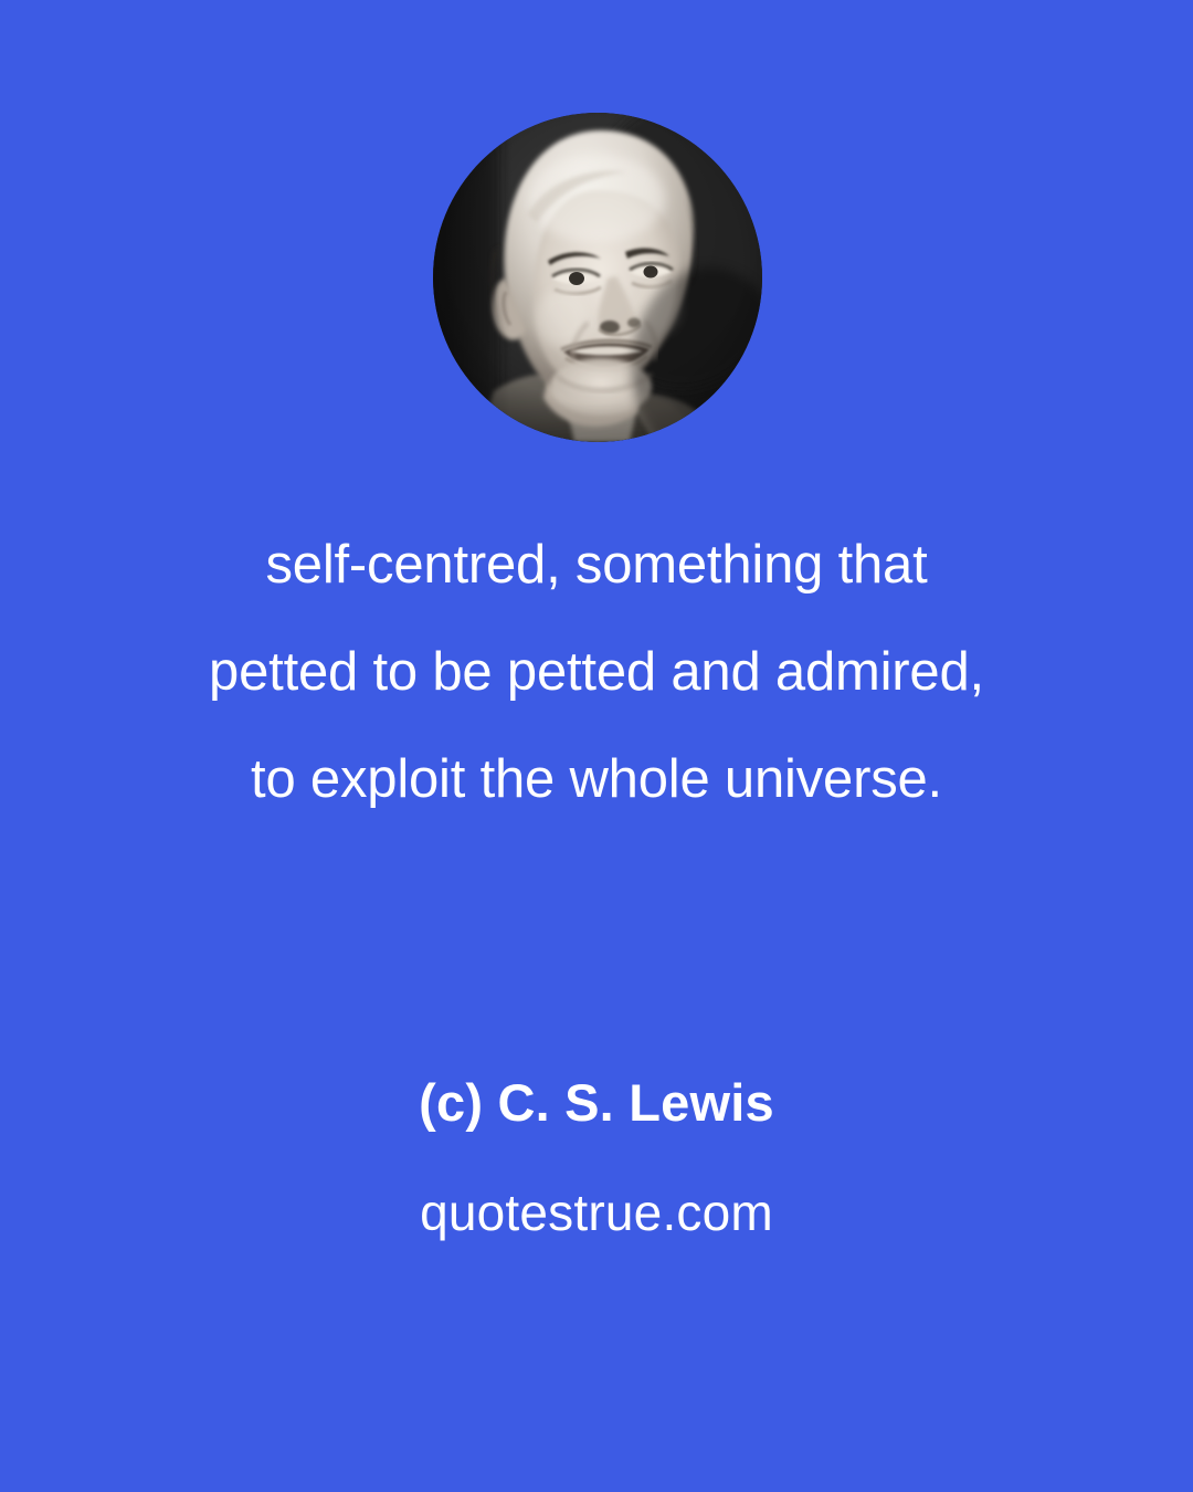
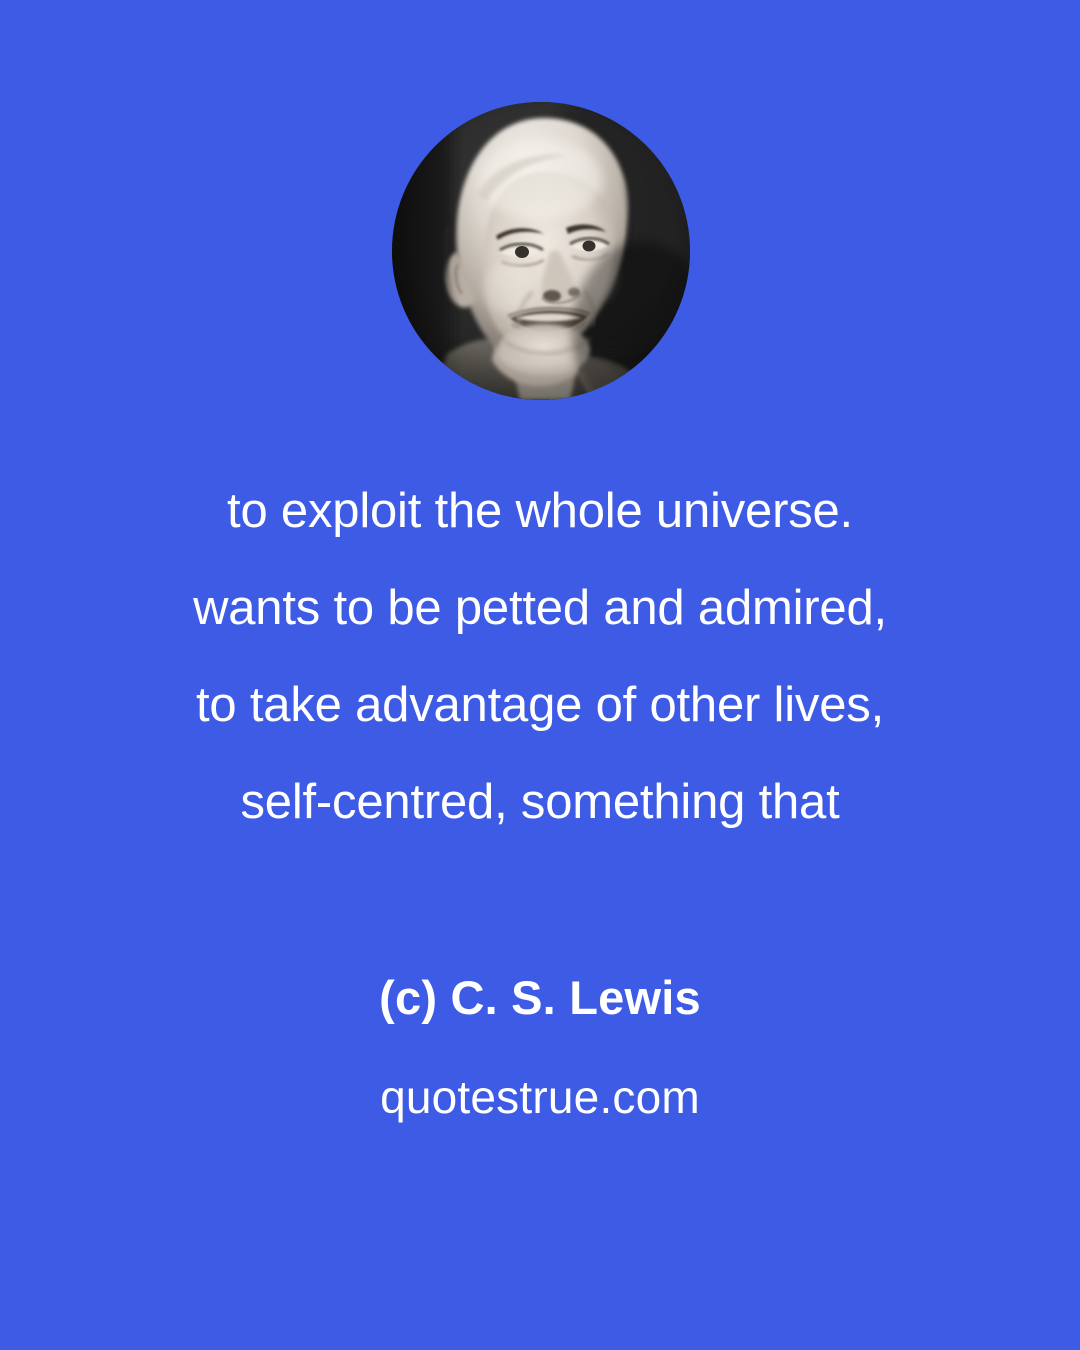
- self-centred, something that
+ to exploit the whole universe.
- petted to be petted and admired,
+ wants to be petted and admired,
+ to take advantage of other lives,
- to exploit the whole universe.
+ self-centred, something that
  (c) C. S. Lewis
  quotestrue.com
